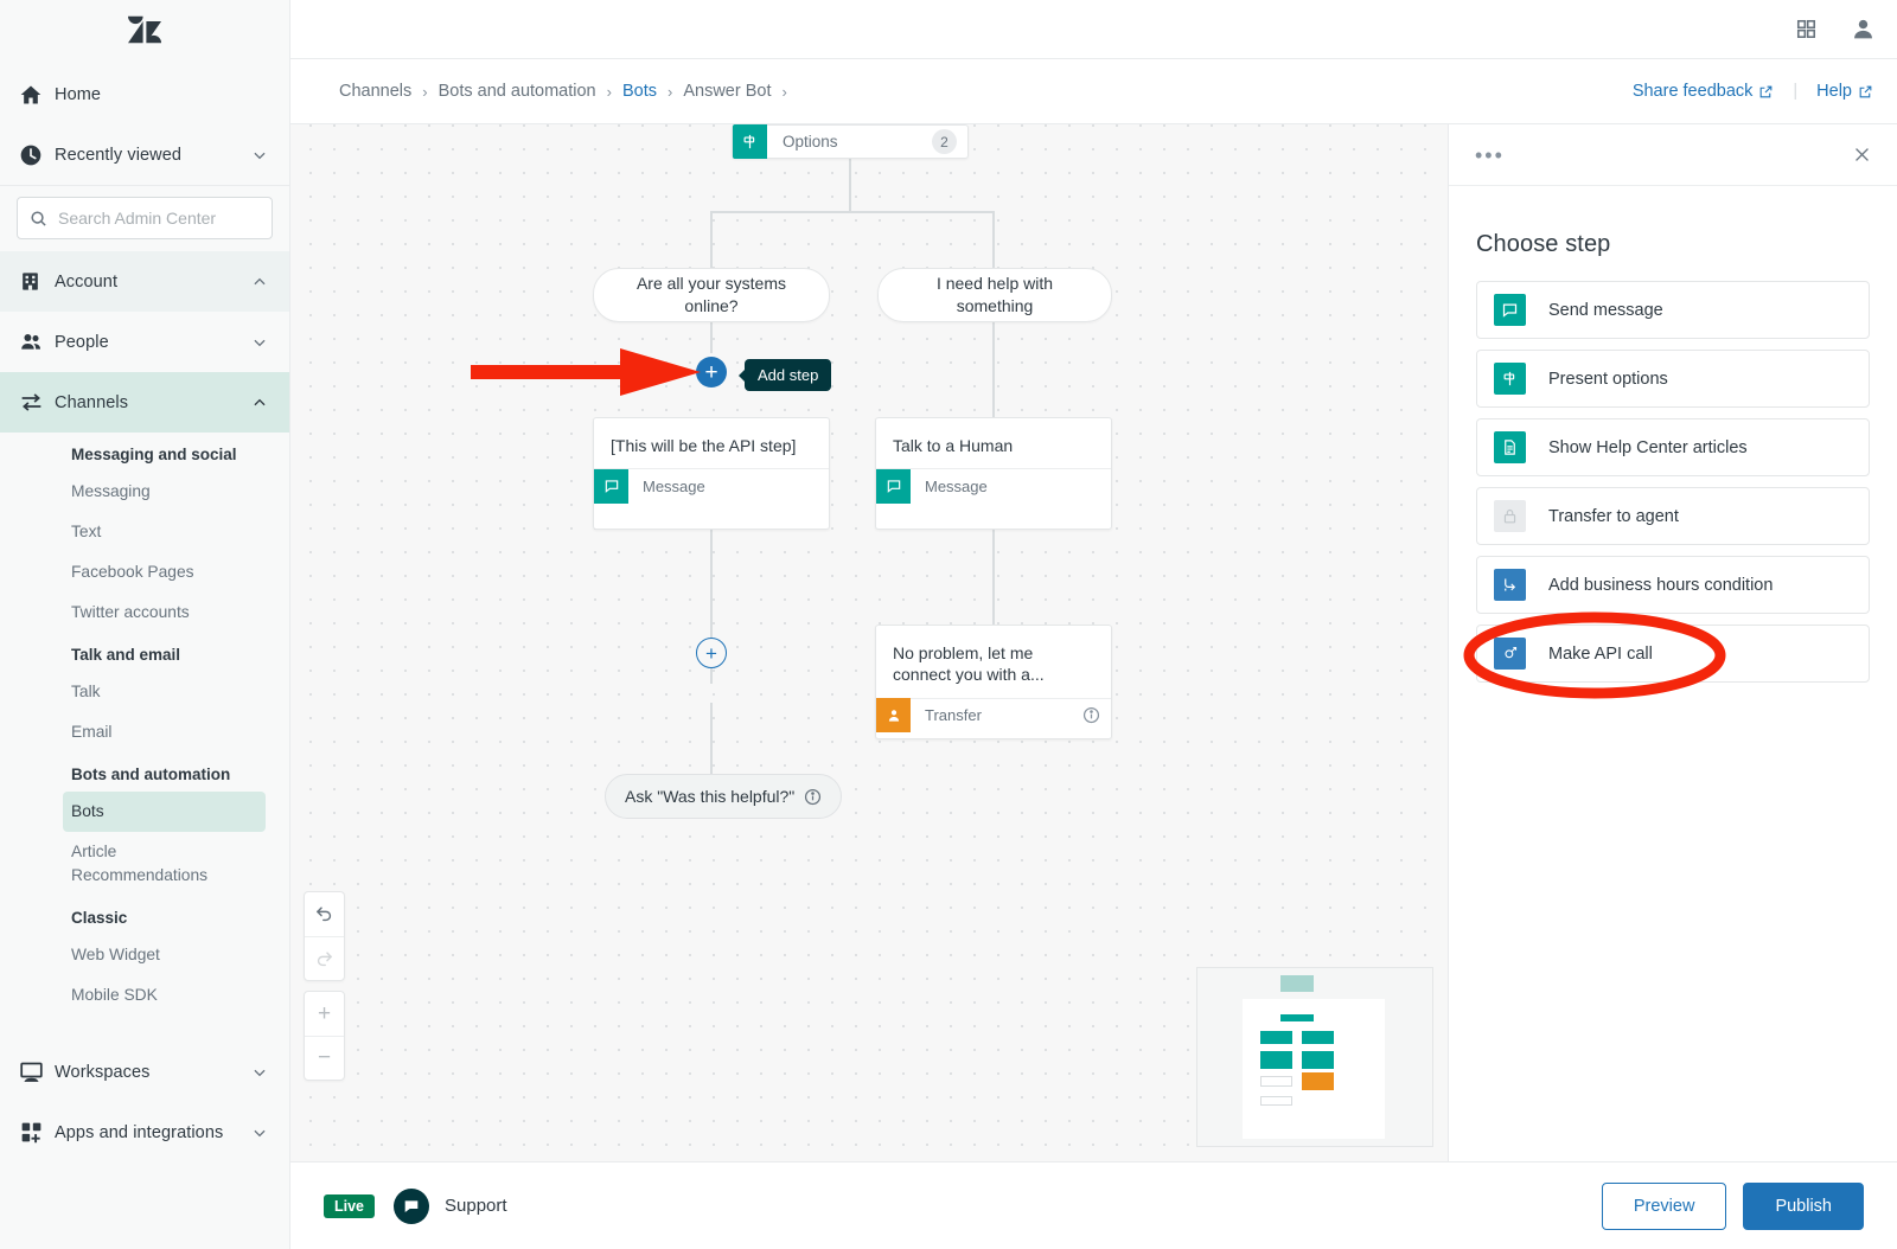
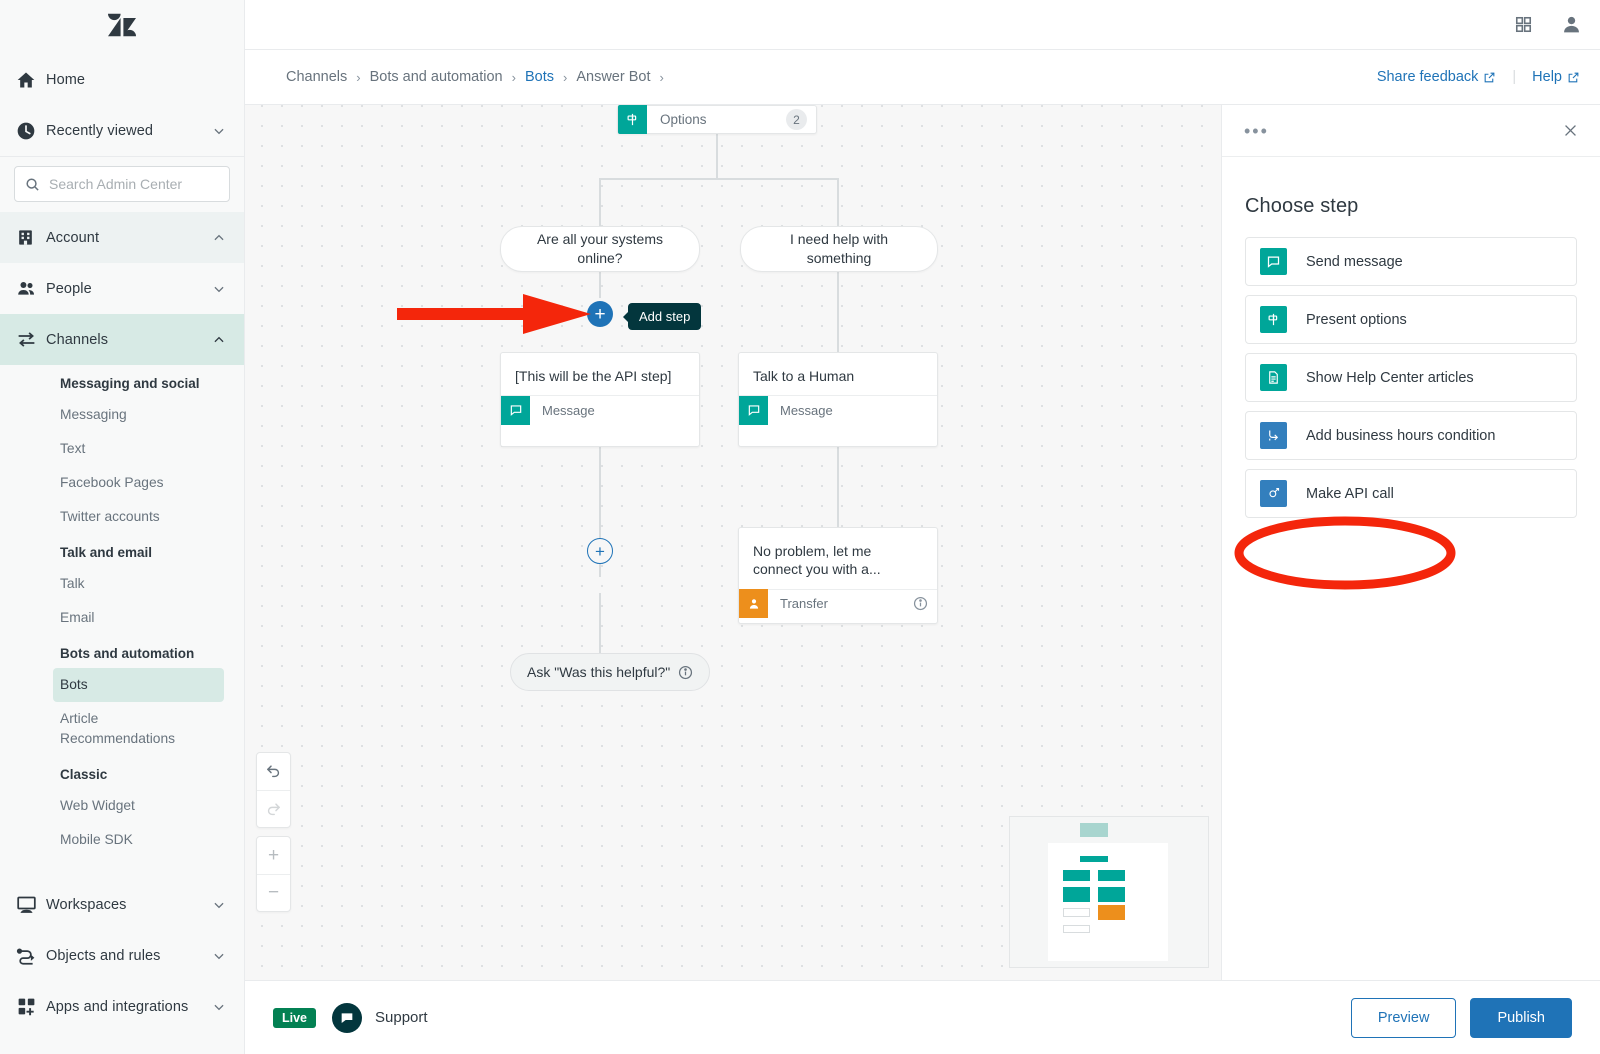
  Home
  Recently viewed
  Search Admin Center
  Account
  People
  Channels
  Messaging and social
  Messaging
  Text
  Facebook Pages
  Twitter accounts
  Talk and email
  Talk
  Email
  Bots and automation
  Bots
  Article Recommendations
  Classic
  Web Widget
  Mobile SDK
  Workspaces
+ Objects and rules
  Apps and integrations
  Channels
  ›
  Bots and automation
  ›
  Bots
  ›
  Answer Bot
  ›
  Share feedback
  |
  Help
  Options
  2
  Are all your systems online?
  I need help with something
  +
  Add step
  [This will be the API step]
  Message
  Talk to a Human
  Message
  No problem, let me connect you with a...
  Transfer
  +
  Ask "Was this helpful?"
  +
  −
  •••
  Choose step
  Send message
  Present options
  Show Help Center articles
- Transfer to agent
  Add business hours condition
  Make API call
  Live
  Support
  Preview
  Publish
